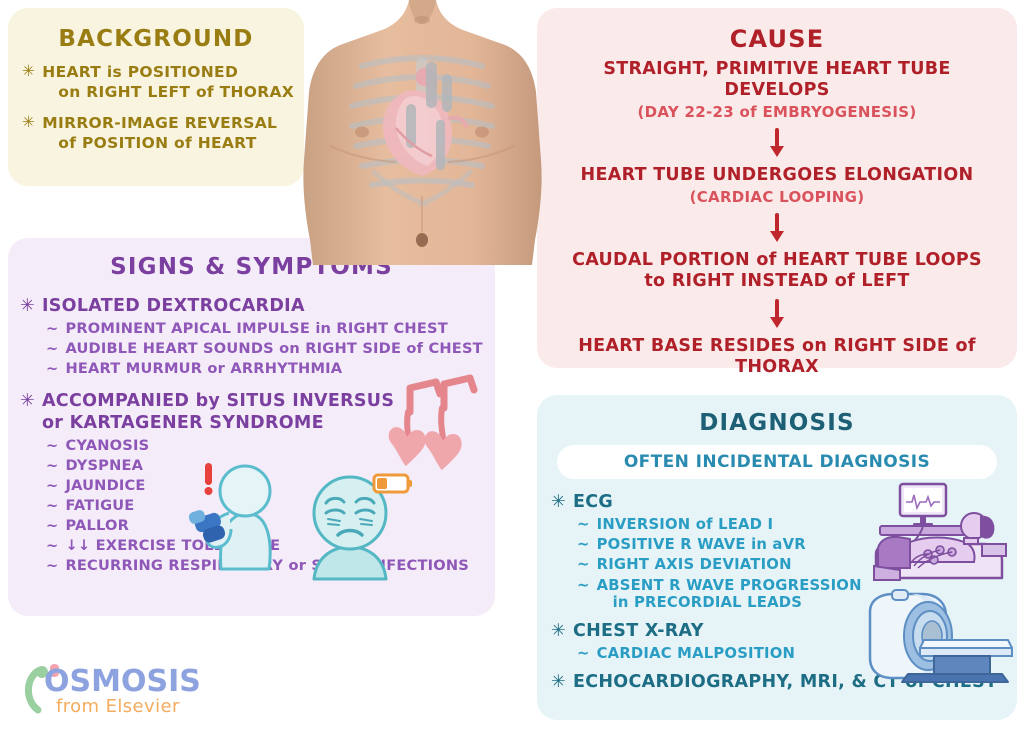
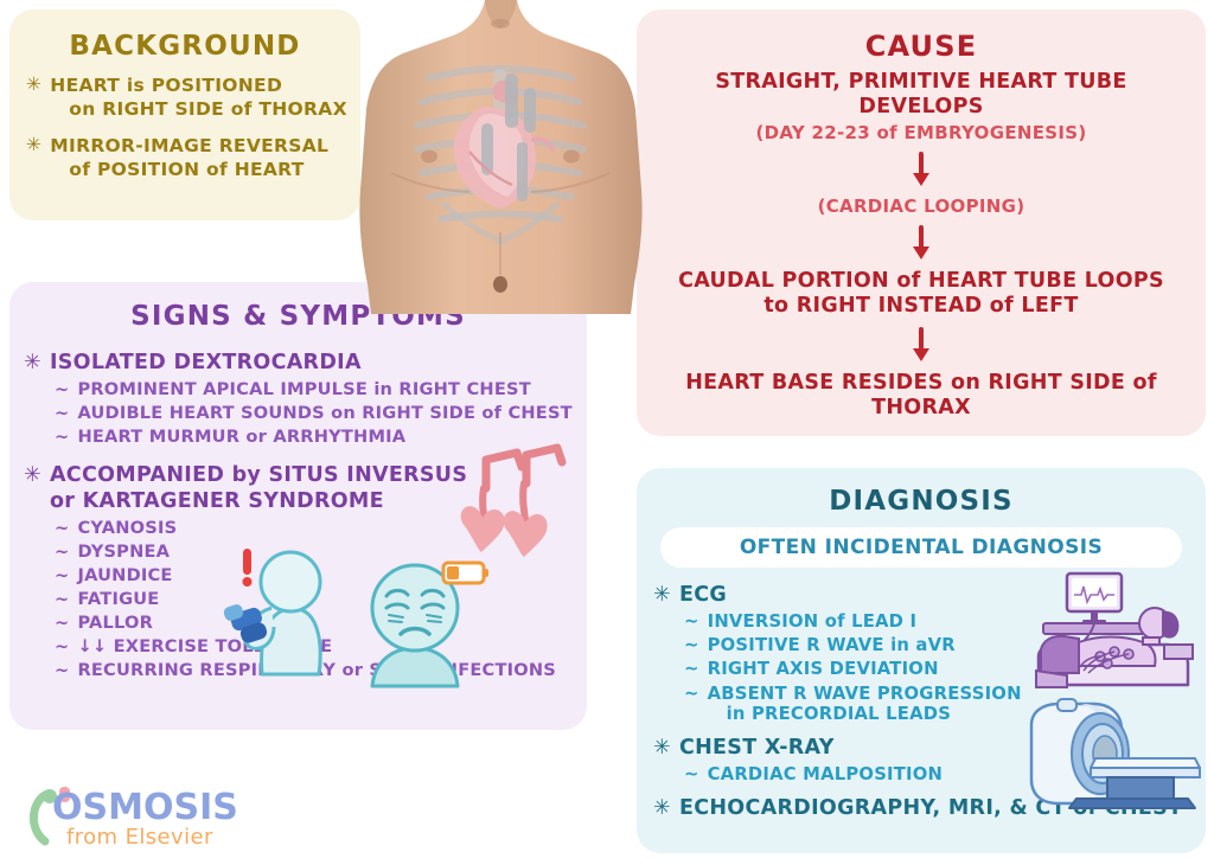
  BACKGROUND
  ✳
  HEART is POSITIONED
- on RIGHT LEFT of THORAX
+ on RIGHT SIDE of THORAX
  ✳
  MIRROR-IMAGE REVERSAL
  of POSITION of HEART
  CAUSE
  STRAIGHT, PRIMITIVE HEART TUBE DEVELOPS
  (DAY 22-23 of EMBRYOGENESIS)
- HEART TUBE UNDERGOES ELONGATION
  (CARDIAC LOOPING)
  CAUDAL PORTION of HEART TUBE LOOPS
  to RIGHT INSTEAD of LEFT
  HEART BASE RESIDES on RIGHT SIDE of THORAX
  SIGNS & SYMPTOMS
  ✳
  ISOLATED DEXTROCARDIA
  ~
  PROMINENT APICAL IMPULSE in RIGHT CHEST
  ~
  AUDIBLE HEART SOUNDS on RIGHT SIDE of CHEST
  ~
  HEART MURMUR or ARRHYTHMIA
  ✳
  ACCOMPANIED by SITUS INVERSUS
  or KARTAGENER SYNDROME
  ~
  CYANOSIS
  ~
  DYSPNEA
  ~
  JAUNDICE
  ~
  FATIGUE
  ~
  PALLOR
  ~
  ~
  DIAGNOSIS
  OFTEN INCIDENTAL DIAGNOSIS
  ✳
  ECG
  ~
  INVERSION of LEAD I
  ~
  POSITIVE R WAVE in aVR
  ~
  RIGHT AXIS DEVIATION
  ~
  ABSENT R WAVE PROGRESSION
  in PRECORDIAL LEADS
  ✳
  CHEST X-RAY
  ~
  CARDIAC MALPOSITION
  ✳
  ECHOCARDIOGRAPHY, MRI, & CT
  OSMOSIS
  from Elsevier
